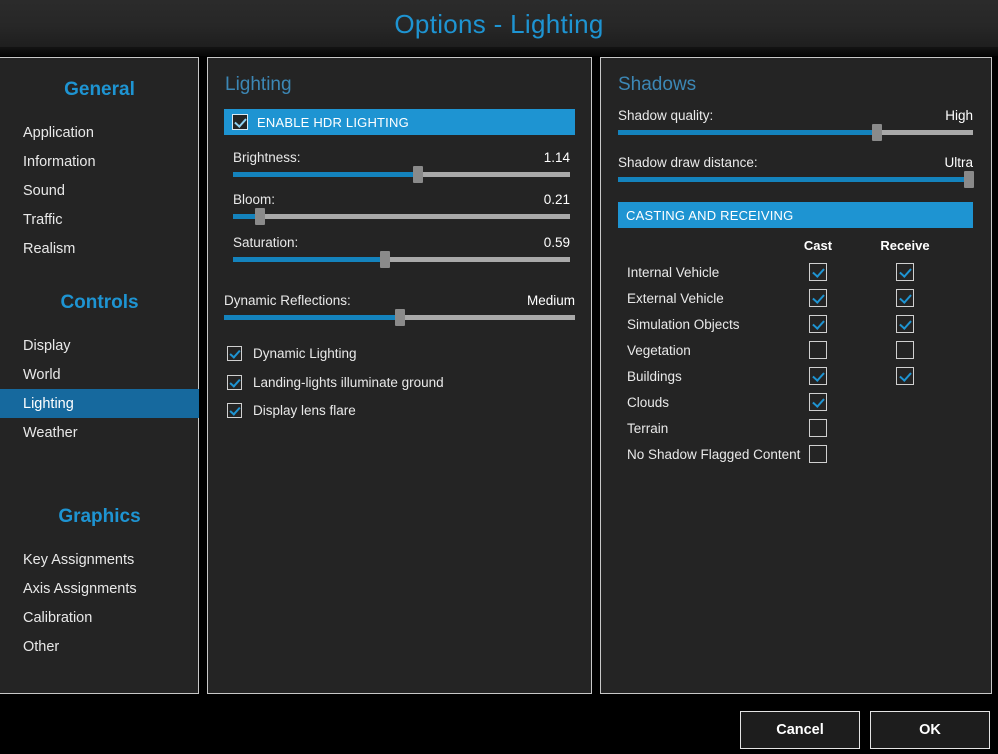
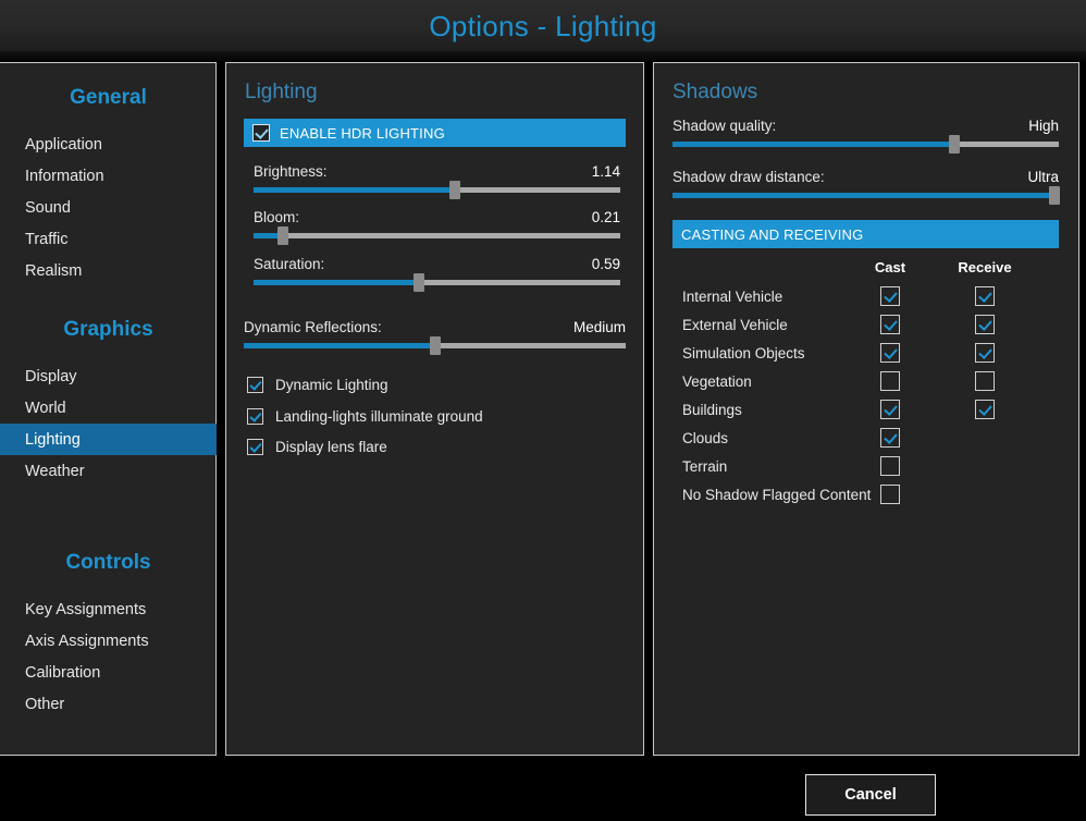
  Options - Lighting
  General
  Application
  Information
  Sound
  Traffic
  Realism
- Controls
+ Graphics
  Display
  World
  Lighting
  Weather
- Graphics
+ Controls
  Key Assignments
  Axis Assignments
  Calibration
  Other
  Lighting
  ENABLE HDR LIGHTING
  Brightness:
  1.14
  Bloom:
  0.21
  Saturation:
  0.59
  Dynamic Reflections:
  Medium
  Dynamic Lighting
  Landing-lights illuminate ground
  Display lens flare
  Shadows
  Shadow quality:
  High
  Shadow draw distance:
  Ultra
  CASTING AND RECEIVING
  Cast
  Receive
  Internal Vehicle
  External Vehicle
  Simulation Objects
  Vegetation
  Buildings
  Clouds
  Terrain
  No Shadow Flagged Content
  Cancel
- OK
